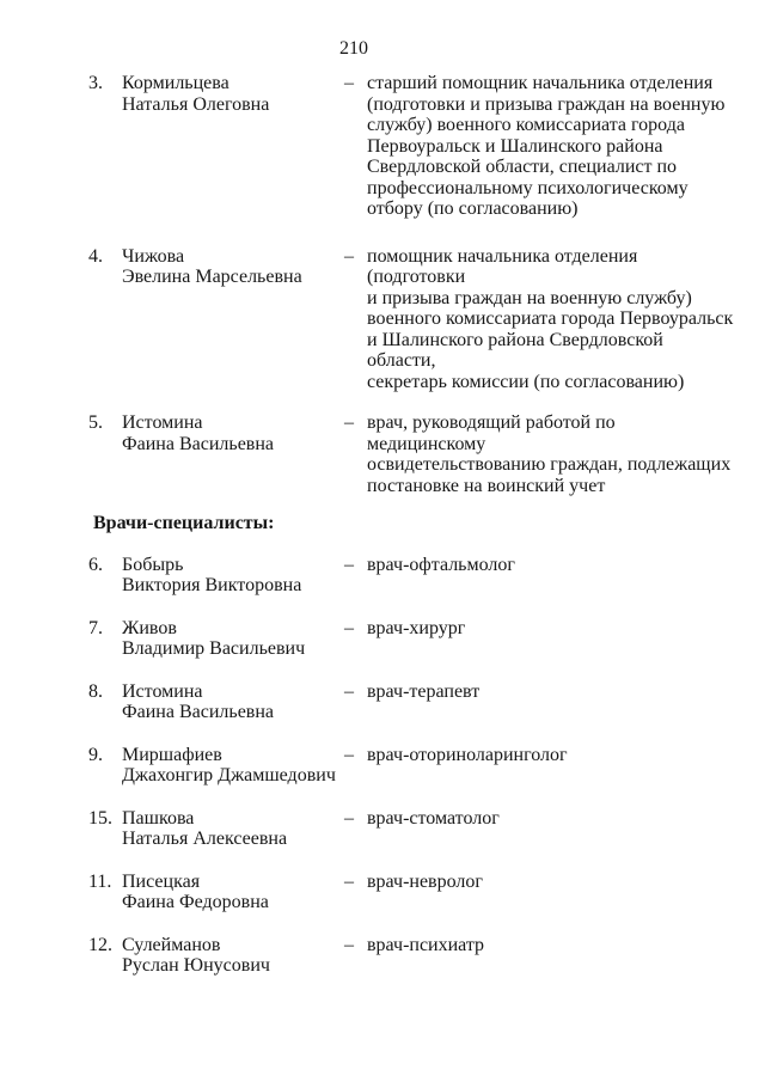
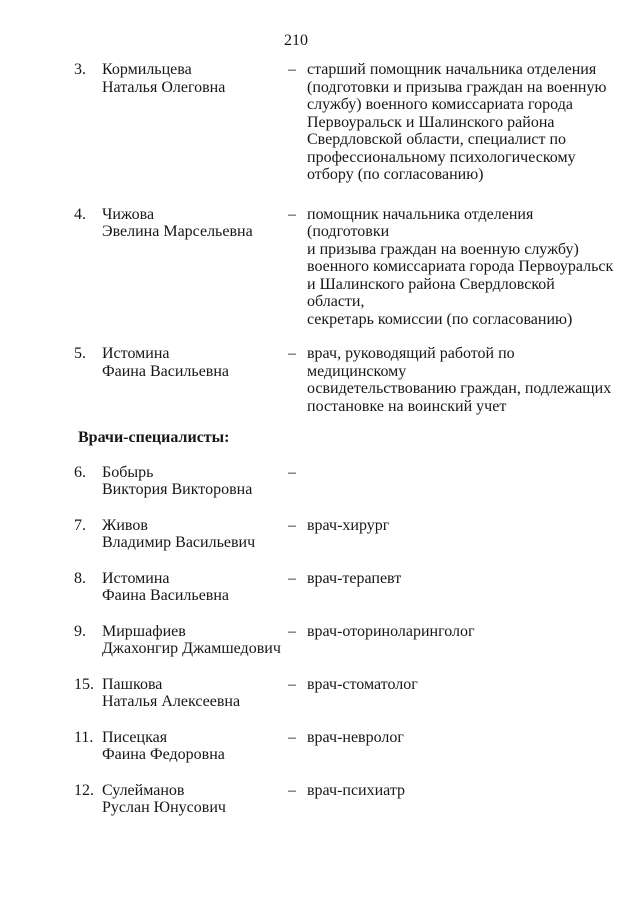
  210
  3.
  Кормильцева
  Наталья Олеговна
  –
  старший помощник начальника отделения
  (подготовки и призыва граждан на военную
  службу) военного комиссариата города
  Первоуральск и Шалинского района
  Свердловской области, специалист по
  профессиональному психологическому
  отбору (по согласованию)
  4.
  Чижова
  Эвелина Марсельевна
  –
  помощник начальника отделения (подготовки
  и призыва граждан на военную службу)
  военного комиссариата города Первоуральск
  и Шалинского района Свердловской области,
  секретарь комиссии (по согласованию)
  5.
  Истомина
  Фаина Васильевна
  –
  врач, руководящий работой по медицинскому
  освидетельствованию граждан, подлежащих
  постановке на воинский учет
  Врачи-специалисты:
  6.
  Бобырь
  Виктория Викторовна
  –
- врач-офтальмолог
  7.
  Живов
  Владимир Васильевич
  –
  врач-хирург
  8.
  Истомина
  Фаина Васильевна
  –
  врач-терапевт
  9.
  Миршафиев
  Джахонгир Джамшедович
  –
  врач-оториноларинголог
  15.
  Пашкова
  Наталья Алексеевна
  –
  врач-стоматолог
  11.
  Писецкая
  Фаина Федоровна
  –
  врач-невролог
  12.
  Сулейманов
  Руслан Юнусович
  –
  врач-психиатр
